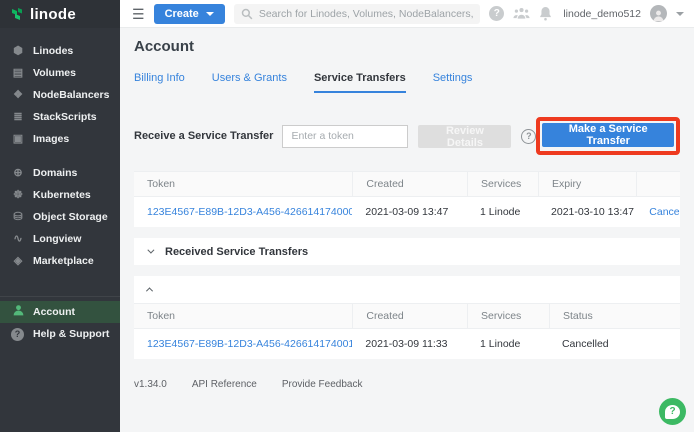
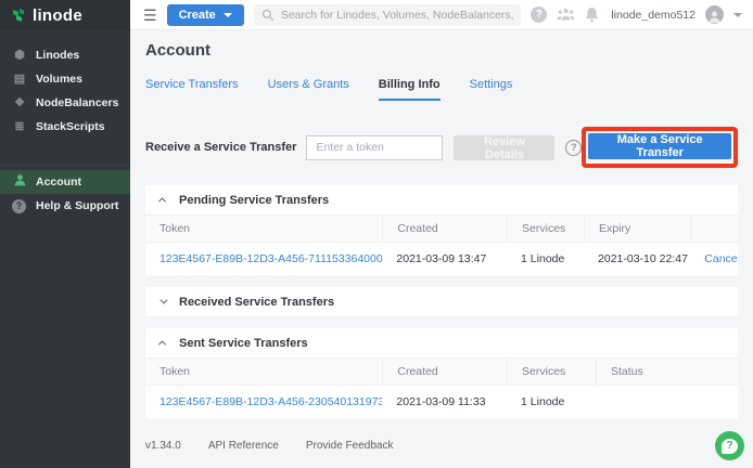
  linode
  Linodes
  Volumes
  NodeBalancers
  StackScripts
- Images
- Domains
- Kubernetes
- Object Storage
- Longview
- Marketplace
  Account
  ?
  Help & Support
  ☰
  Create
  ?
  linode_demo512
  Account
- Billing Info
+ Service Transfers
  Users & Grants
- Service Transfers
+ Billing Info
  Settings
  Receive a Service Transfer
  Enter a token
  Review Details
  ?
  Make a Service Transfer
+ Pending Service Transfers
  Token
  Created
  Services
  Expiry
- 123E4567-E89B-12D3-A456-426614174000
+ 123E4567-E89B-12D3-A456-711153364000
  2021-03-09 13:47
  1 Linode
- 2021-03-10 13:47
+ 2021-03-10 22:47
  Cance
  Received Service Transfers
+ Sent Service Transfers
  Token
  Created
  Services
  Status
- 123E4567-E89B-12D3-A456-426614174001
+ 123E4567-E89B-12D3-A456-230540131973
  2021-03-09 11:33
  1 Linode
- Cancelled
  v1.34.0
  API Reference
  Provide Feedback
  ?
